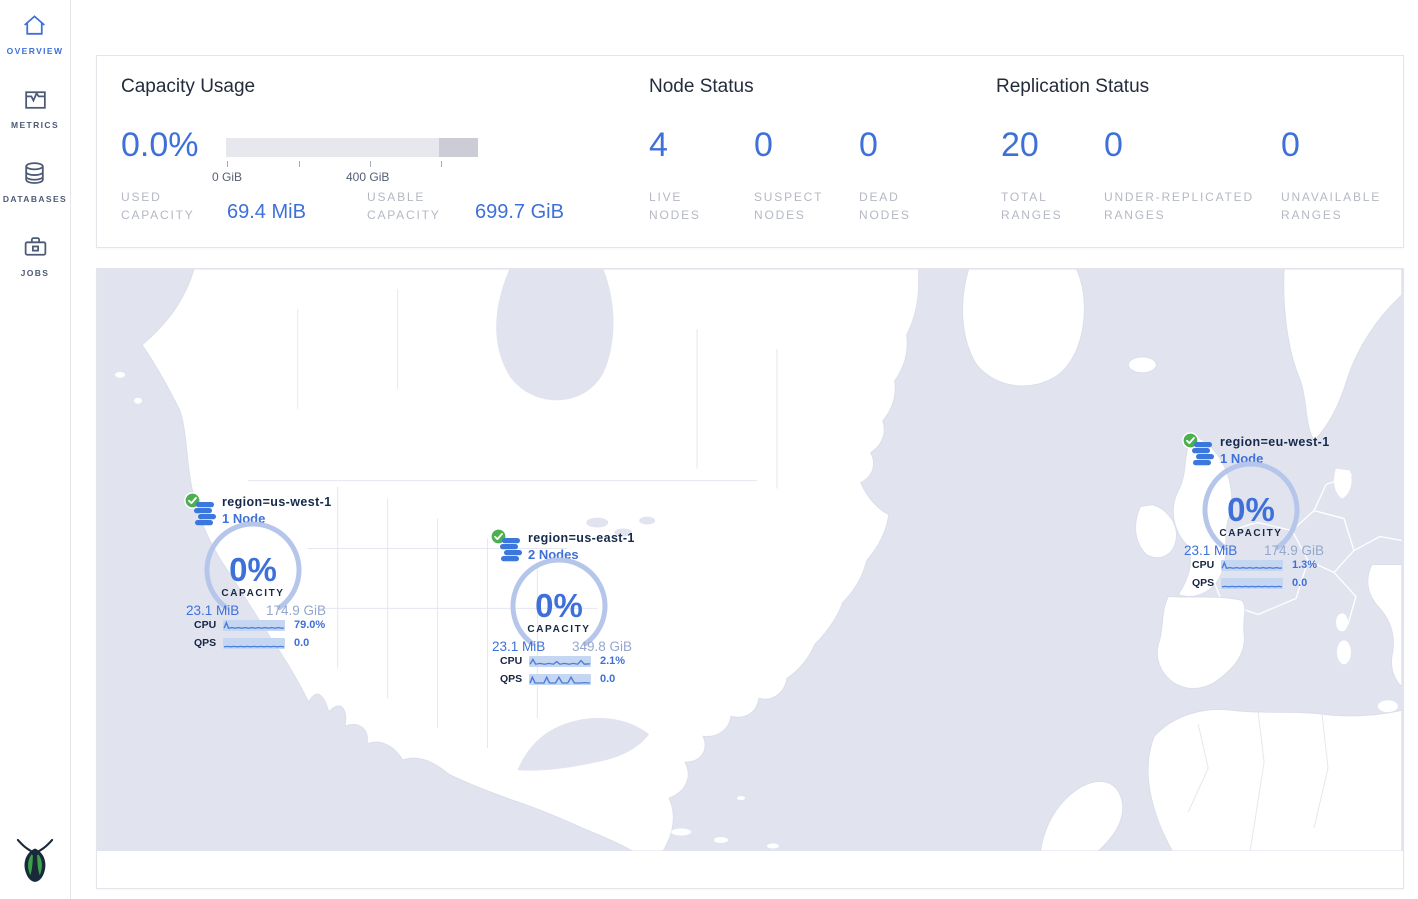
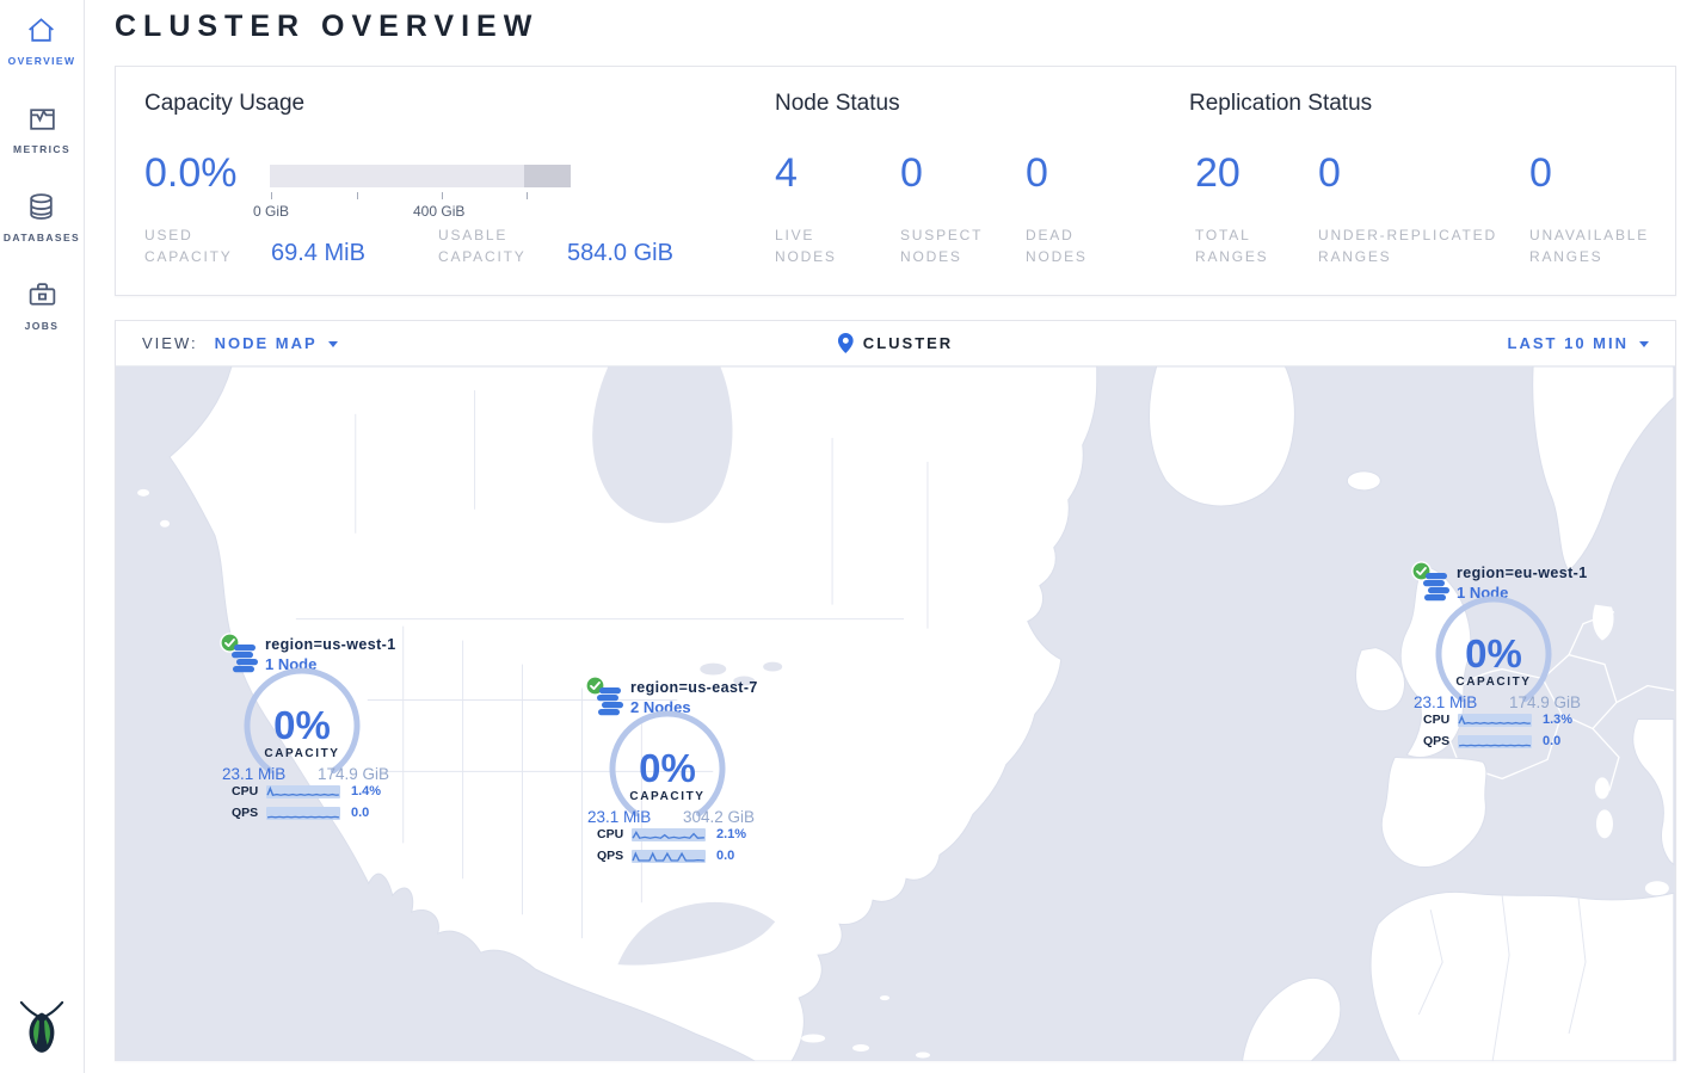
  OVERVIEW
  METRICS
  DATABASES
  JOBS
+ CLUSTER OVERVIEW
  Capacity Usage
  0.0%
  0 GiB
  400 GiB
  USED CAPACITY
  69.4 MiB
  USABLE CAPACITY
- 699.7 GiB
+ 584.0 GiB
  Node Status
  4
  0
  0
  LIVE NODES
  SUSPECT NODES
  DEAD NODES
  Replication Status
  20
  0
  0
  TOTAL RANGES
  UNDER-REPLICATED RANGES
  UNAVAILABLE RANGES
+ VIEW:
+ NODE MAP
+ CLUSTER
+ LAST 10 MIN
  region=us-west-1
  1 Node
  0%
  CAPACITY
  23.1 MiB
  174.9 GiB
  CPU
- 79.0%
+ 1.4%
  QPS
  0.0
- region=us-east-1
+ region=us-east-7
  2 Nodes
  0%
  CAPACITY
  23.1 MiB
- 349.8 GiB
+ 304.2 GiB
  CPU
  2.1%
  QPS
  0.0
  region=eu-west-1
  1 Node
  0%
  CAPACITY
  23.1 MiB
  174.9 GiB
  CPU
  1.3%
  QPS
  0.0
